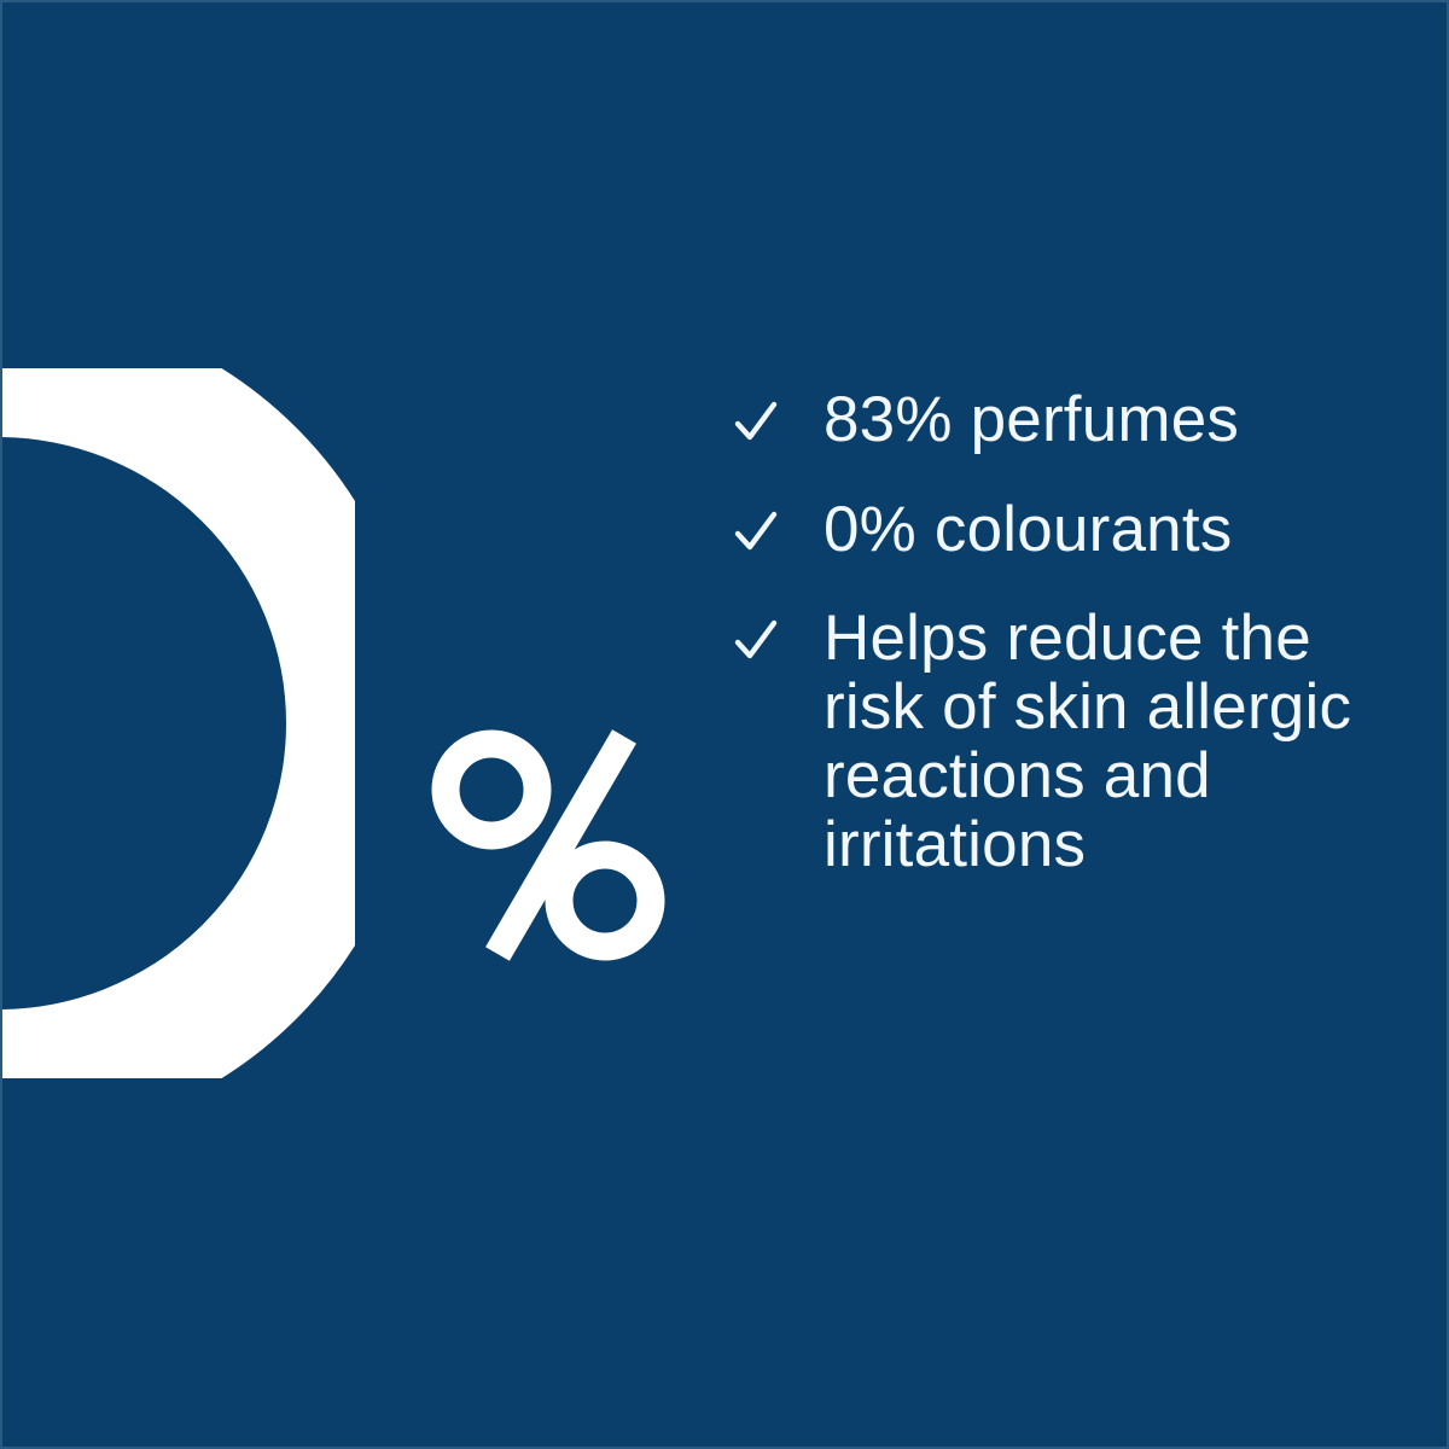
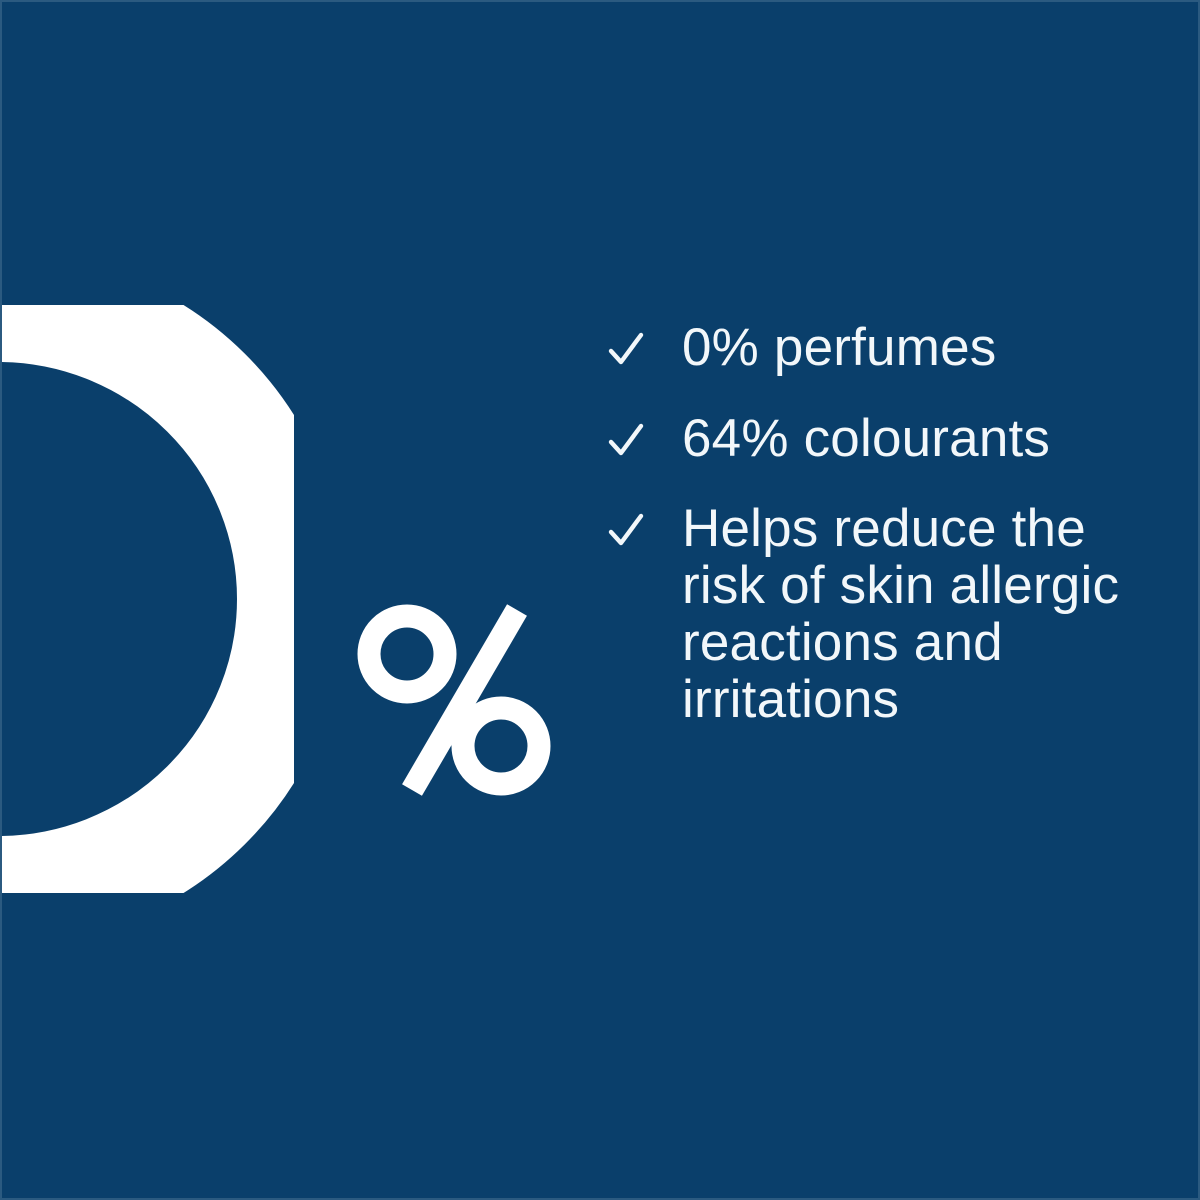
- 83% perfumes
+ 0% perfumes
- 0% colourants
+ 64% colourants
  Helps reduce the
  risk of skin allergic
  reactions and
  irritations
